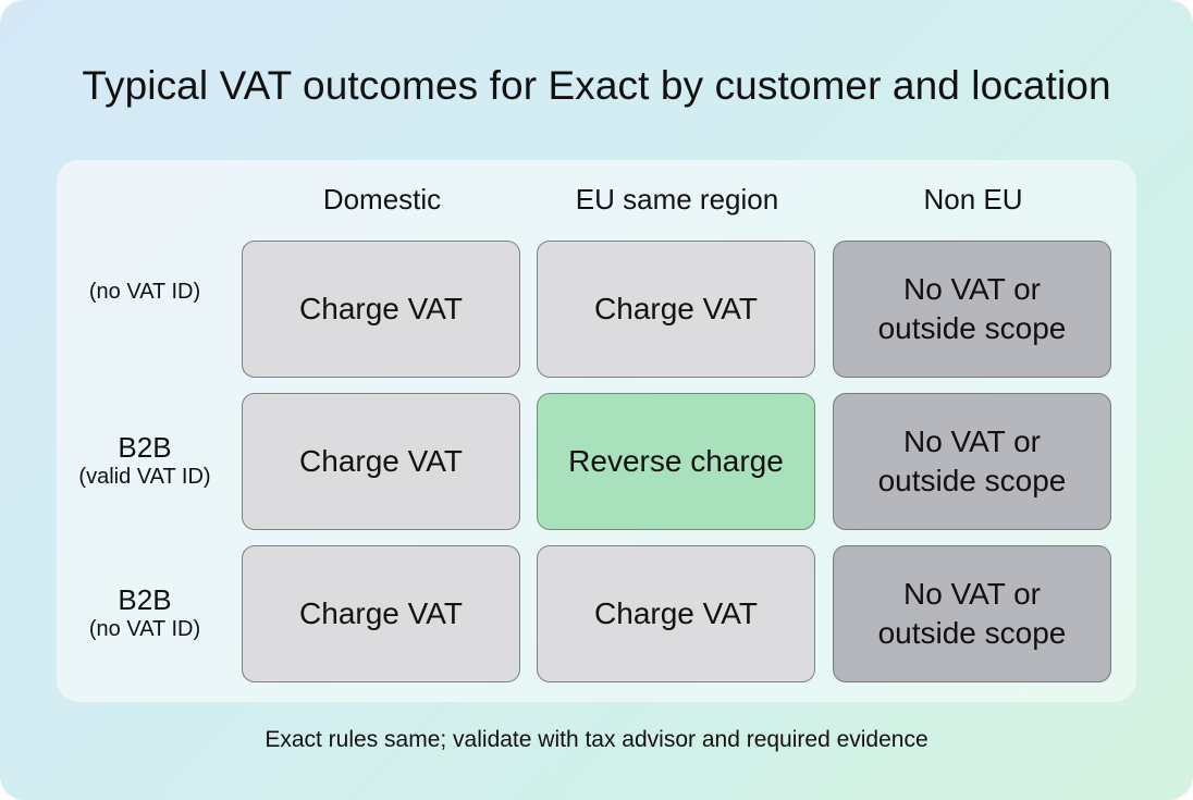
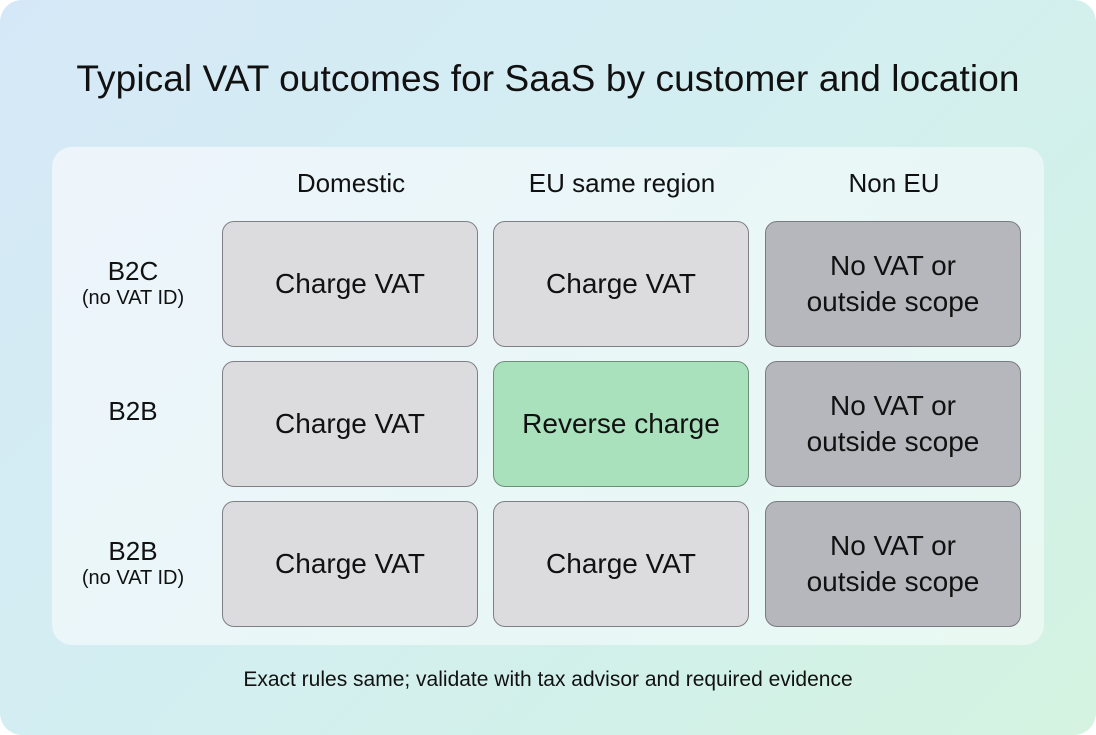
- Typical VAT outcomes for Exact by customer and location
+ Typical VAT outcomes for SaaS by customer and location
  Domestic
  EU same region
  Non EU
+ B2C
  (no VAT ID)
  B2B
- (valid VAT ID)
  B2B
  (no VAT ID)
  Charge VAT
  Charge VAT
  No VAT or outside scope
  Charge VAT
  Reverse charge
  No VAT or outside scope
  Charge VAT
  Charge VAT
  No VAT or outside scope
  Exact rules same; validate with tax advisor and required evidence
